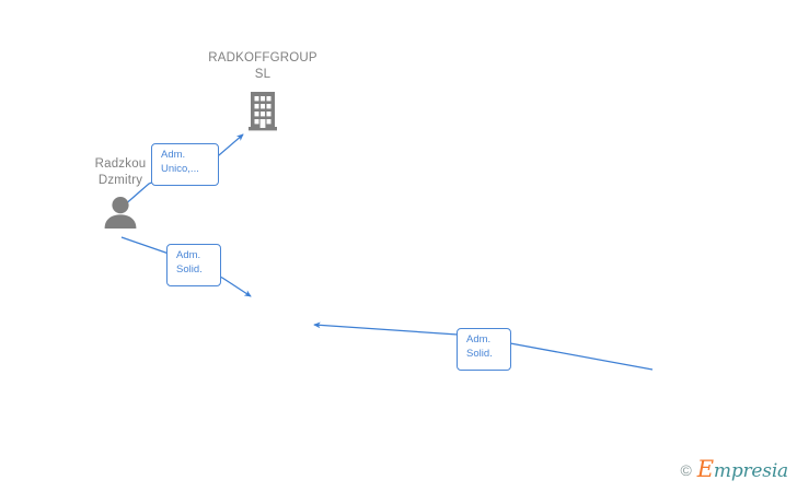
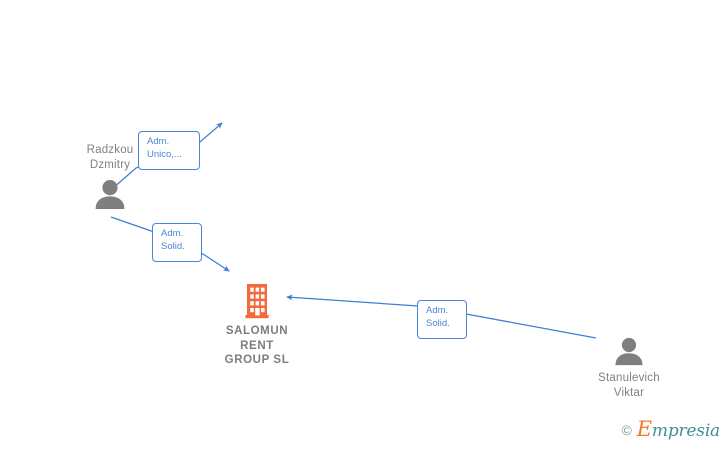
- RADKOFFGROUP
- SL
  Radzkou
  Dzmitry
+ SALOMUN
+ RENT
+ GROUP SL
+ Stanulevich
+ Viktar
  Adm.
  Unico,...
  Adm.
  Solid.
  Adm.
  Solid.
  ©
  Empresia
